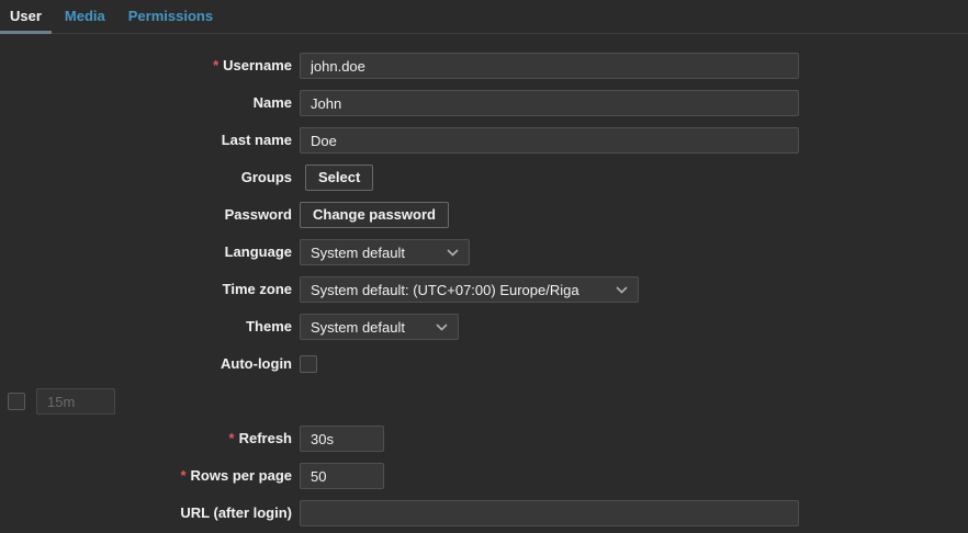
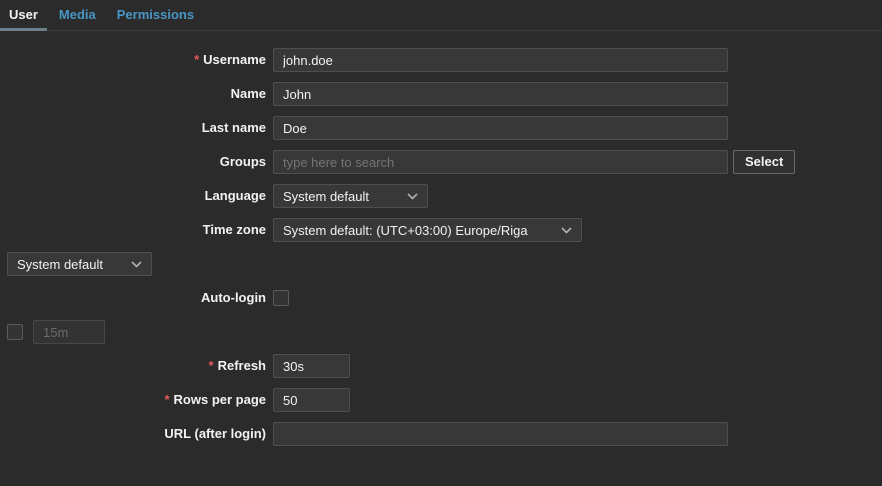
  User
  Media
  Permissions
  * Username
  john.doe
  Name
  John
  Last name
  Doe
  Groups
+ type here to search
  Select
- Password
- Change password
  Language
  System default
  Time zone
- System default: (UTC+07:00) Europe/Riga
+ System default: (UTC+03:00) Europe/Riga
- Theme
  System default
  Auto-login
  15m
  * Refresh
  30s
  * Rows per page
  50
  URL (after login)
